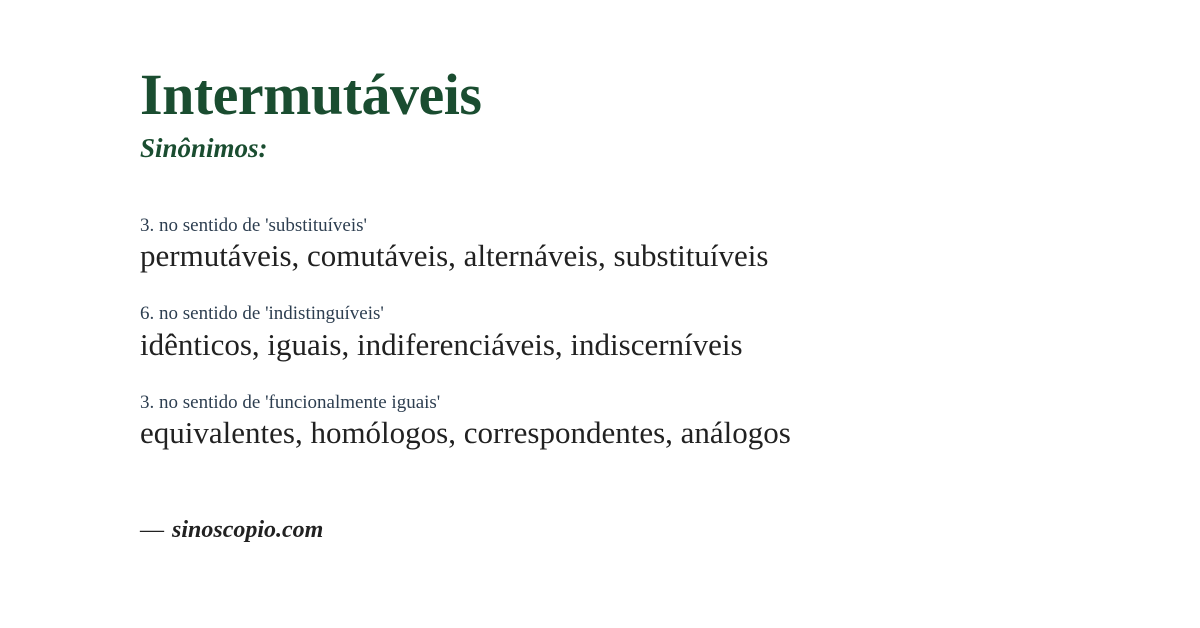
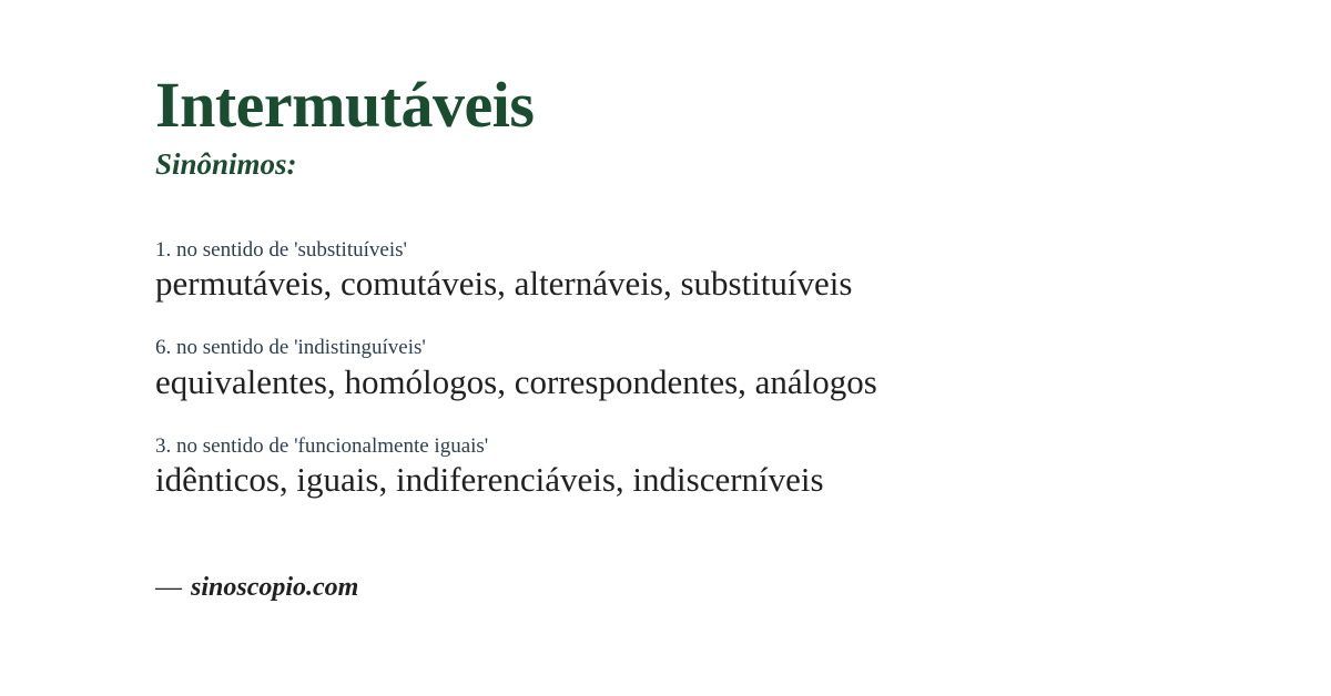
  Intermutáveis
  Sinônimos:
- 3. no sentido de 'substituíveis'
+ 1. no sentido de 'substituíveis'
  permutáveis, comutáveis, alternáveis, substituíveis
  6. no sentido de 'indistinguíveis'
- idênticos, iguais, indiferenciáveis, indiscerníveis
+ equivalentes, homólogos, correspondentes, análogos
  3. no sentido de 'funcionalmente iguais'
- equivalentes, homólogos, correspondentes, análogos
+ idênticos, iguais, indiferenciáveis, indiscerníveis
  — sinoscopio.com
